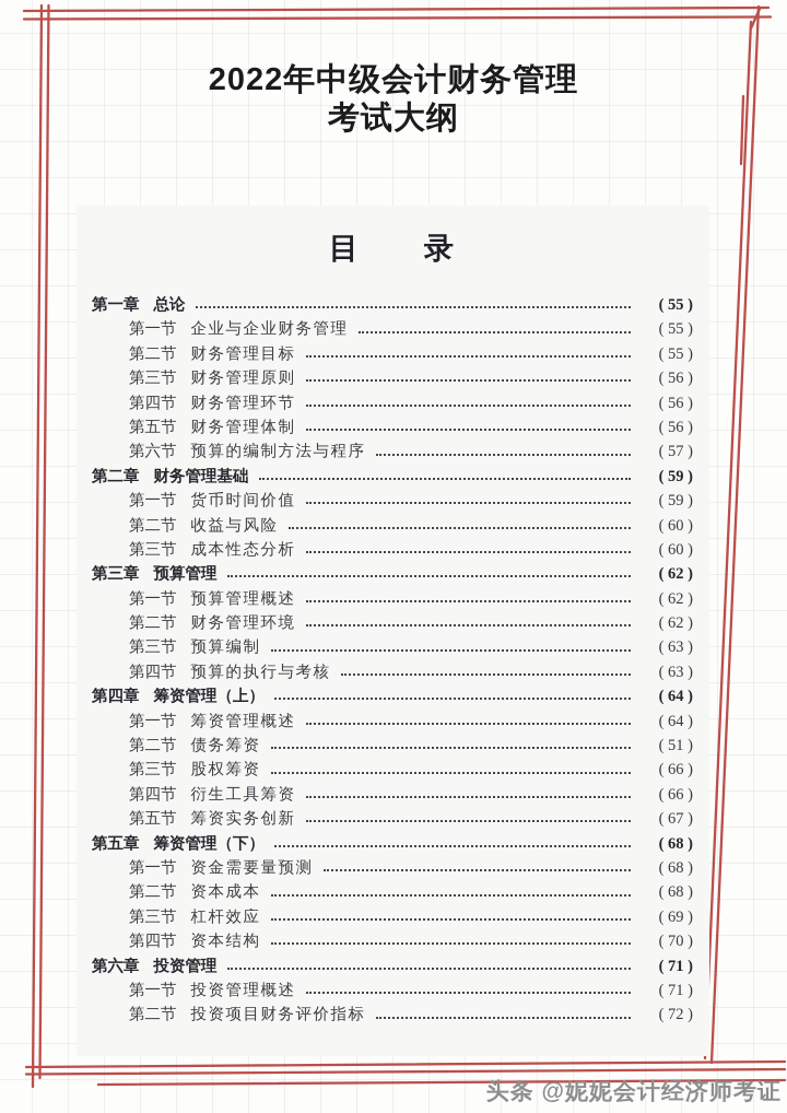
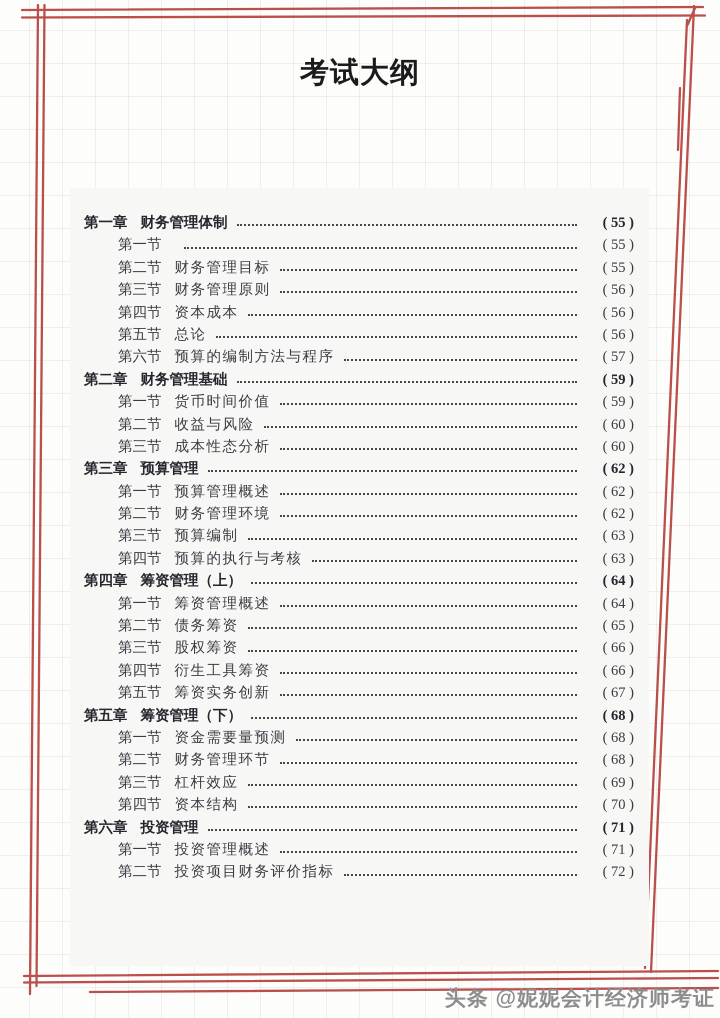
- 2022年中级会计财务管理
  考试大纲
- 目 录
  第一章
- 总论
+ 财务管理体制
  ( 55 )
  第一节
- 企业与企业财务管理
  ( 55 )
  第二节
  财务管理目标
  ( 55 )
  第三节
  财务管理原则
  ( 56 )
  第四节
- 财务管理环节
+ 资本成本
  ( 56 )
  第五节
- 财务管理体制
+ 总论
  ( 56 )
  第六节
  预算的编制方法与程序
  ( 57 )
  第二章
  财务管理基础
  ( 59 )
  第一节
  货币时间价值
  ( 59 )
  第二节
  收益与风险
  ( 60 )
  第三节
  成本性态分析
  ( 60 )
  第三章
  预算管理
  ( 62 )
  第一节
  预算管理概述
  ( 62 )
  第二节
  财务管理环境
  ( 62 )
  第三节
  预算编制
  ( 63 )
  第四节
  预算的执行与考核
  ( 63 )
  第四章
  筹资管理（上）
  ( 64 )
  第一节
  筹资管理概述
  ( 64 )
  第二节
  债务筹资
- ( 51 )
+ ( 65 )
  第三节
  股权筹资
  ( 66 )
  第四节
  衍生工具筹资
  ( 66 )
  第五节
  筹资实务创新
  ( 67 )
  第五章
  筹资管理（下）
  ( 68 )
  第一节
  资金需要量预测
  ( 68 )
  第二节
- 资本成本
+ 财务管理环节
  ( 68 )
  第三节
  杠杆效应
  ( 69 )
  第四节
  资本结构
  ( 70 )
  第六章
  投资管理
  ( 71 )
  第一节
  投资管理概述
  ( 71 )
  第二节
  投资项目财务评价指标
  ( 72 )
  头条 @妮妮会计经济师考证
